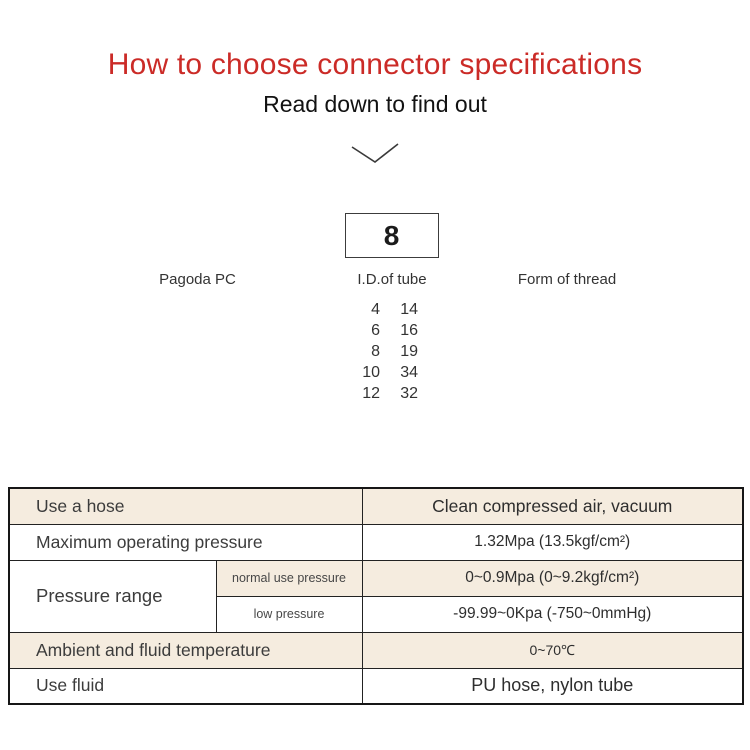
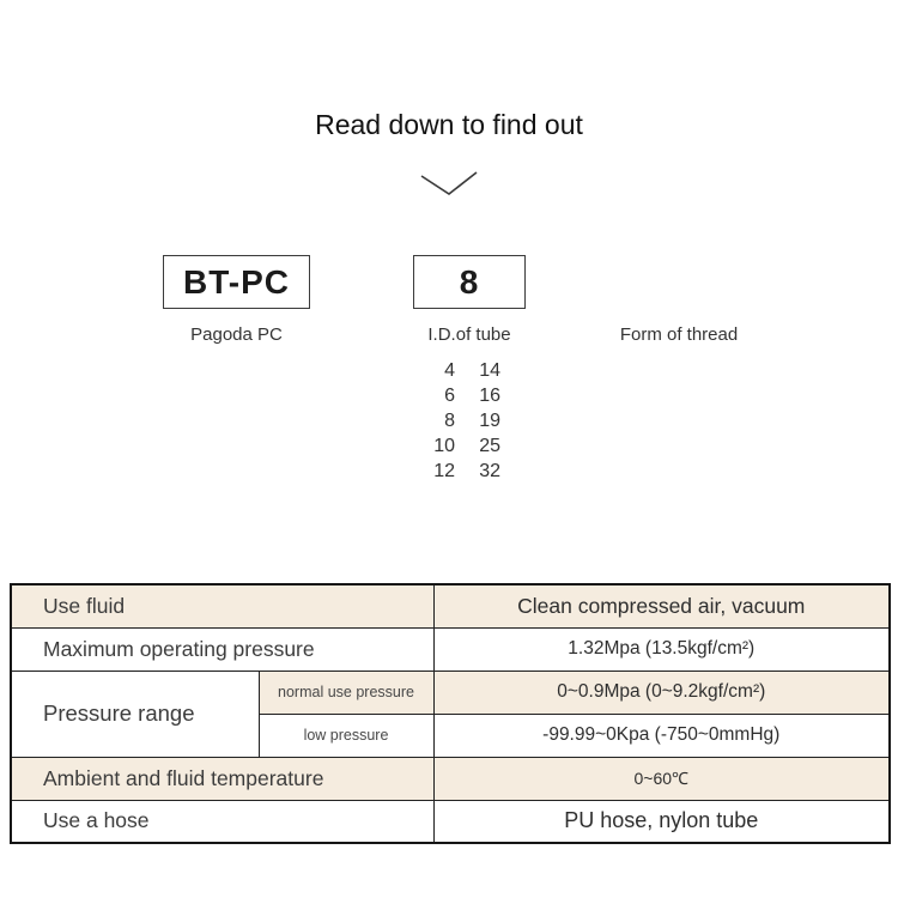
- How to choose connector specifications
  Read down to find out
+ BT-PC
  8
  Pagoda PC
  I.D.of tube
  Form of thread
  4
  14
  6
  16
  8
  19
  10
- 34
+ 25
  12
  32
- Use a hose	Clean compressed air, vacuum
+ Use fluid	Clean compressed air, vacuum
  Maximum operating pressure	1.32Mpa (13.5kgf/cm²)
  Pressure range	normal use pressure	0~0.9Mpa (0~9.2kgf/cm²)
  low pressure	-99.99~0Kpa (-750~0mmHg)
- Ambient and fluid temperature	0~70℃
+ Ambient and fluid temperature	0~60℃
- Use fluid	PU hose, nylon tube
+ Use a hose	PU hose, nylon tube
